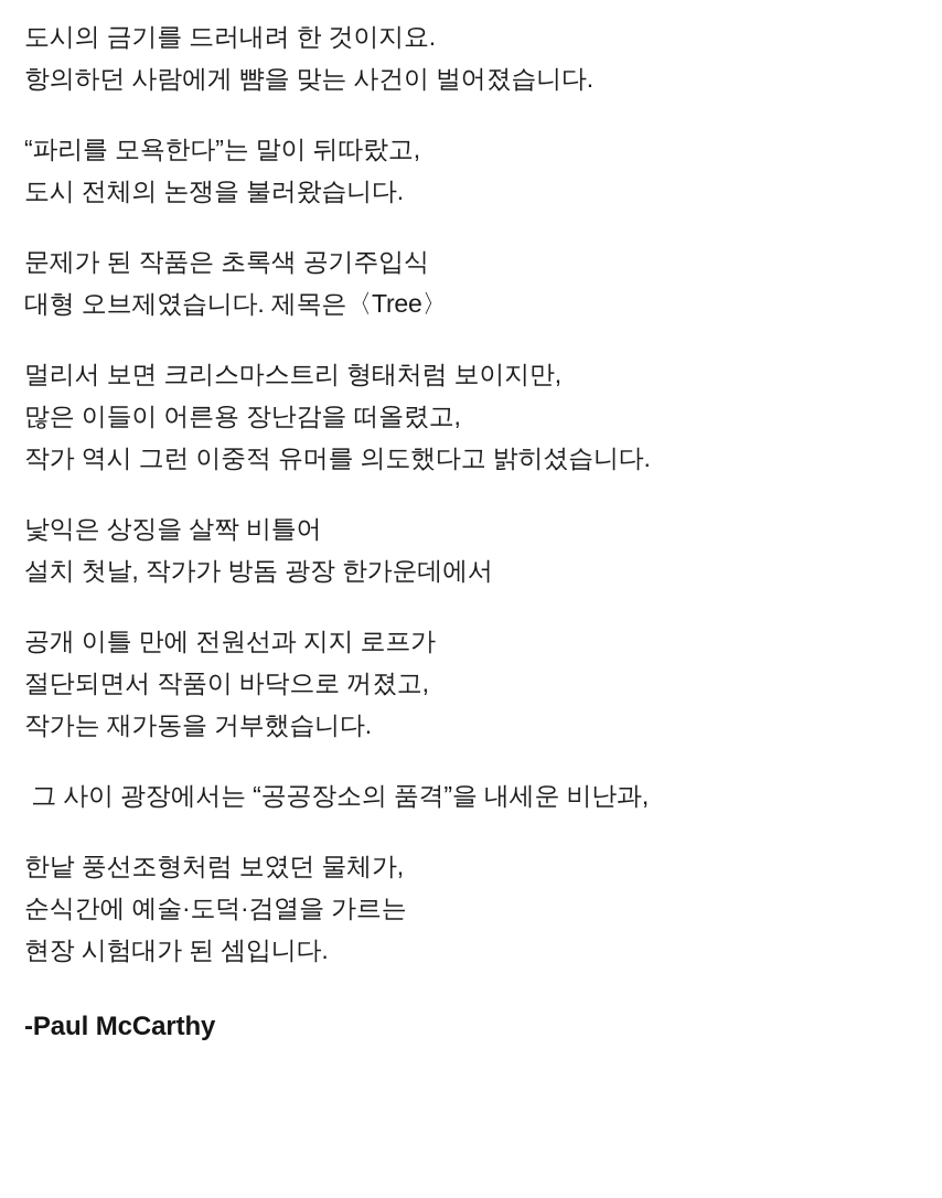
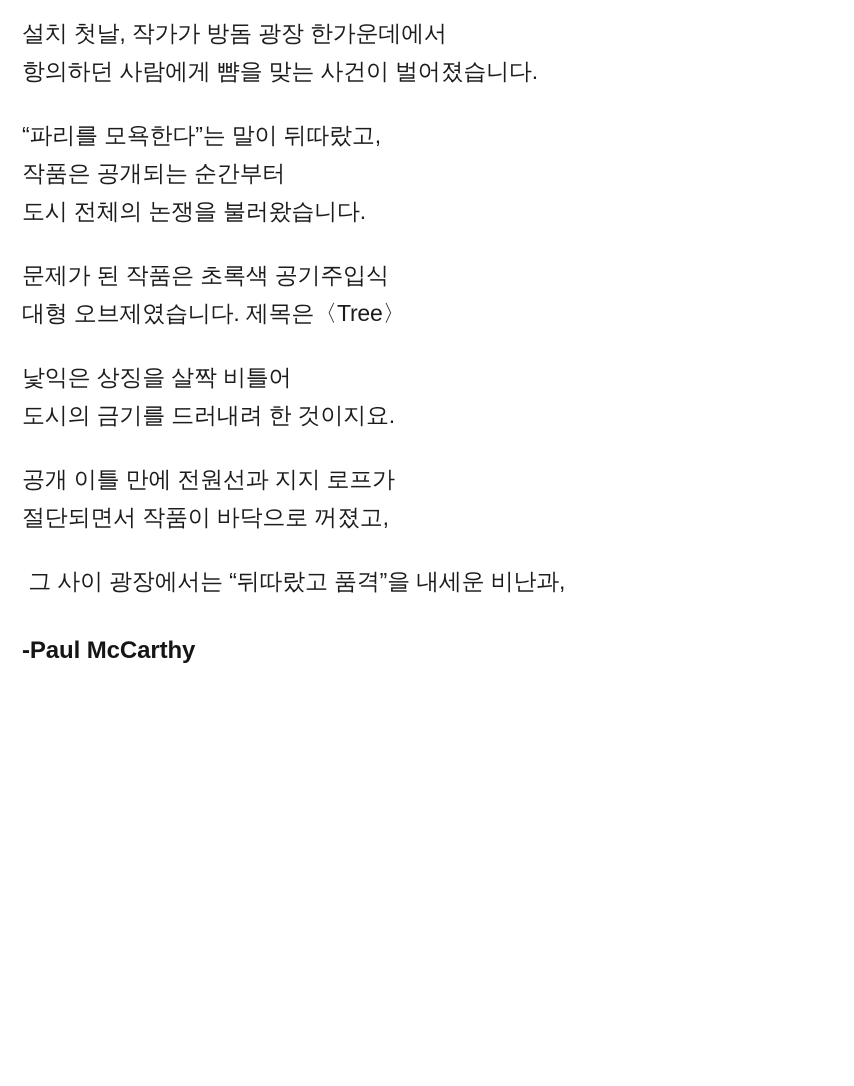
- 도시의 금기를 드러내려 한 것이지요.
+ 설치 첫날, 작가가 방돔 광장 한가운데에서
  항의하던 사람에게 뺨을 맞는 사건이 벌어졌습니다.
  “파리를 모욕한다”는 말이 뒤따랐고,
+ 작품은 공개되는 순간부터
  도시 전체의 논쟁을 불러왔습니다.
  문제가 된 작품은 초록색 공기주입식
  대형 오브제였습니다. 제목은〈Tree〉
- 멀리서 보면 크리스마스트리 형태처럼 보이지만,
- 많은 이들이 어른용 장난감을 떠올렸고,
- 작가 역시 그런 이중적 유머를 의도했다고 밝히셨습니다.
  낯익은 상징을 살짝 비틀어
- 설치 첫날, 작가가 방돔 광장 한가운데에서
+ 도시의 금기를 드러내려 한 것이지요.
  공개 이틀 만에 전원선과 지지 로프가
  절단되면서 작품이 바닥으로 꺼졌고,
- 작가는 재가동을 거부했습니다.
- 그 사이 광장에서는 “공공장소의 품격”을 내세운 비난과,
+ 그 사이 광장에서는 “뒤따랐고 품격”을 내세운 비난과,
- 한낱 풍선조형처럼 보였던 물체가,
- 순식간에 예술·도덕·검열을 가르는
- 현장 시험대가 된 셈입니다.
  -Paul McCarthy
